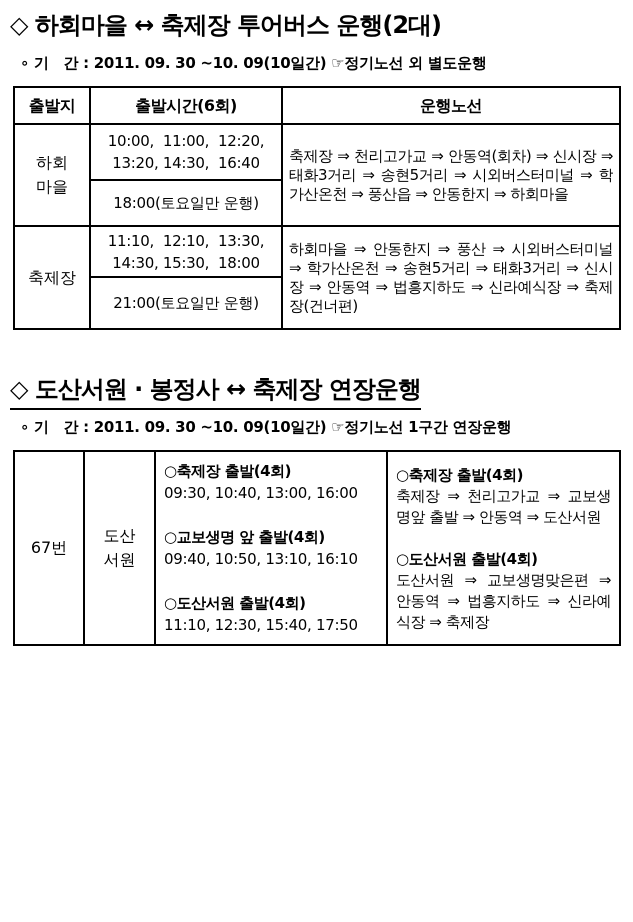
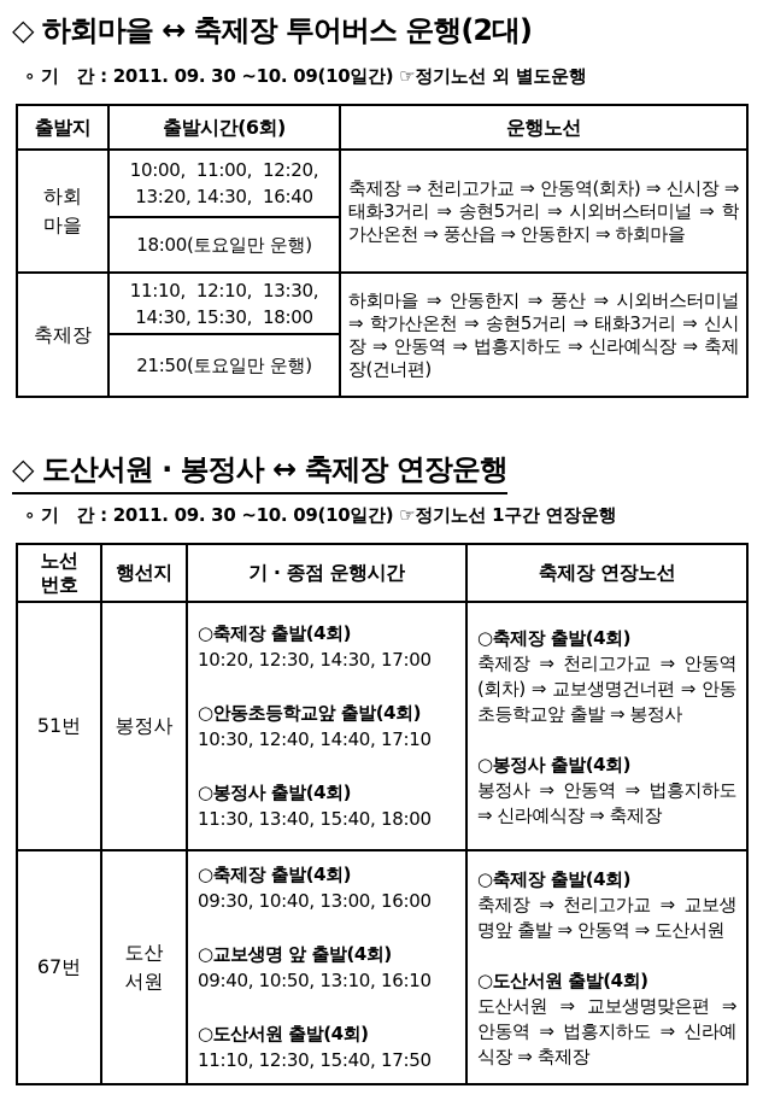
  ◇ 하회마을 ↔ 축제장 투어버스 운행(2대)
  ∘ 기 간 : 2011. 09. 30 ~10. 09(10일간) ☞정기노선 외 별도운행
  출발지	출발시간(6회)	운행노선
  하회 마을	10:00, 11:00, 12:20, 13:20, 14:30, 16:40	축제장 ⇒ 천리고가교 ⇒ 안동역(회차) ⇒ 신시장 ⇒ 태화3거리 ⇒ 송현5거리 ⇒ 시외버스터미널 ⇒ 학가산온천 ⇒ 풍산읍 ⇒ 안동한지 ⇒ 하회마을
  18:00(토요일만 운행)
  축제장	11:10, 12:10, 13:30, 14:30, 15:30, 18:00	하회마을 ⇒ 안동한지 ⇒ 풍산 ⇒ 시외버스터미널 ⇒ 학가산온천 ⇒ 송현5거리 ⇒ 태화3거리 ⇒ 신시장 ⇒ 안동역 ⇒ 법흥지하도 ⇒ 신라예식장 ⇒ 축제장(건너편)
- 21:00(토요일만 운행)
+ 21:50(토요일만 운행)
  ◇ 도산서원 · 봉정사 ↔ 축제장 연장운행
  ∘ 기 간 : 2011. 09. 30 ~10. 09(10일간) ☞정기노선 1구간 연장운행
+ 노선 번호	행선지	기 · 종점 운행시간	축제장 연장노선
+ 51번	봉정사	○축제장 출발(4회) 10:20, 12:30, 14:30, 17:00 ○안동초등학교앞 출발(4회) 10:30, 12:40, 14:40, 17:10 ○봉정사 출발(4회) 11:30, 13:40, 15:40, 18:00	○축제장 출발(4회) 축제장 ⇒ 천리고가교 ⇒ 안동역(회차) ⇒ 교보생명건너편 ⇒ 안동초등학교앞 출발 ⇒ 봉정사 ○봉정사 출발(4회) 봉정사 ⇒ 안동역 ⇒ 법흥지하도 ⇒ 신라예식장 ⇒ 축제장
  67번	도산 서원	○축제장 출발(4회) 09:30, 10:40, 13:00, 16:00 ○교보생명 앞 출발(4회) 09:40, 10:50, 13:10, 16:10 ○도산서원 출발(4회) 11:10, 12:30, 15:40, 17:50	○축제장 출발(4회) 축제장 ⇒ 천리고가교 ⇒ 교보생명앞 출발 ⇒ 안동역 ⇒ 도산서원 ○도산서원 출발(4회) 도산서원 ⇒ 교보생명맞은편 ⇒ 안동역 ⇒ 법흥지하도 ⇒ 신라예식장 ⇒ 축제장
